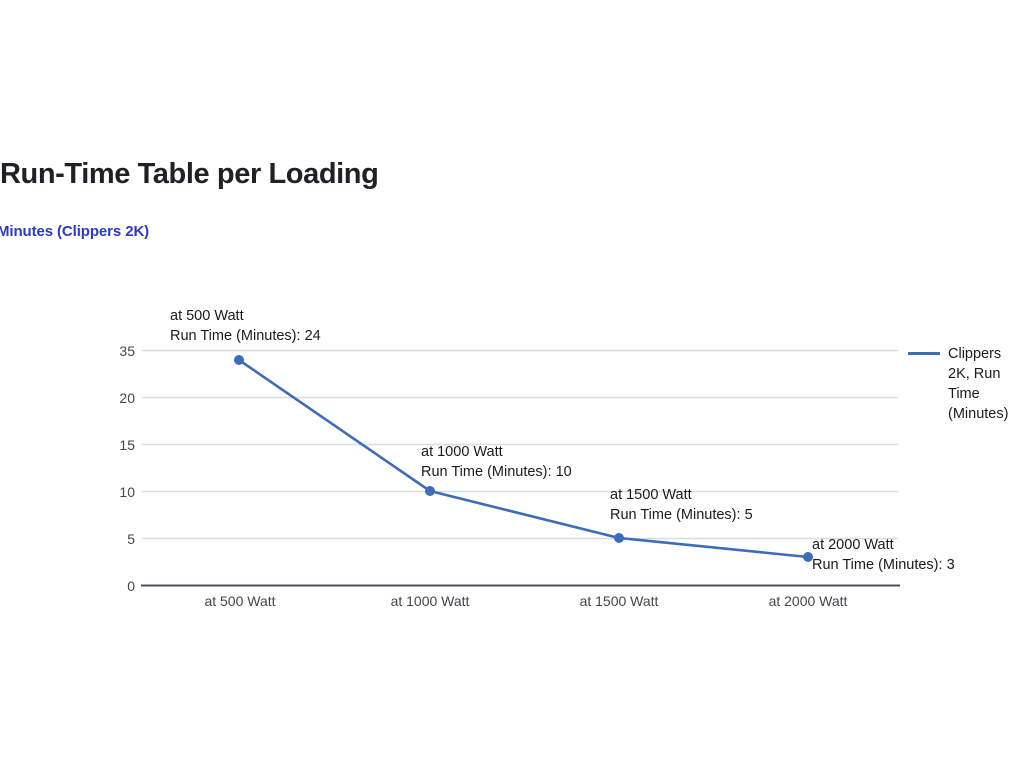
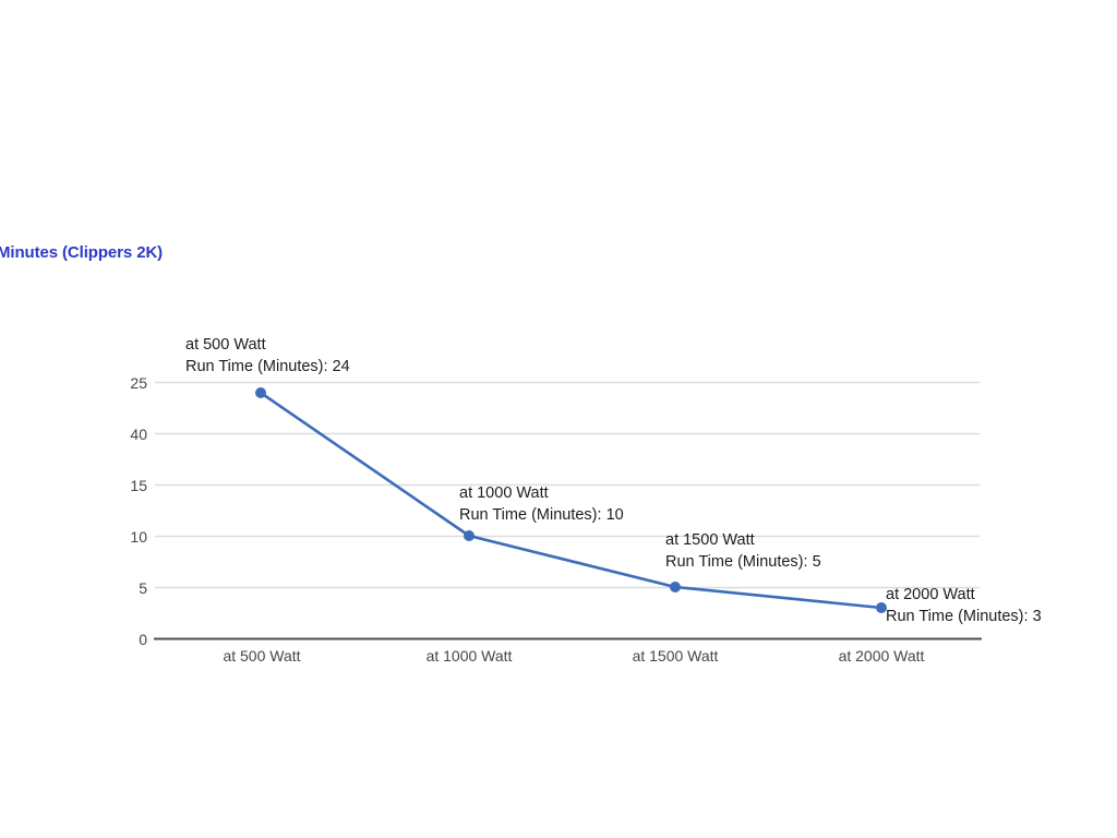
- Run-Time Table per Loading
  Minutes (Clippers 2K)
- 35
+ 25
- 20
+ 40
  15
  10
  5
  0
  at 500 Watt
  at 1000 Watt
  at 1500 Watt
  at 2000 Watt
  at 500 Watt
  Run Time (Minutes): 24
  at 1000 Watt
  Run Time (Minutes): 10
  at 1500 Watt
  Run Time (Minutes): 5
  at 2000 Watt
  Run Time (Minutes): 3
- Clippers 2K, Run Time (Minutes)
